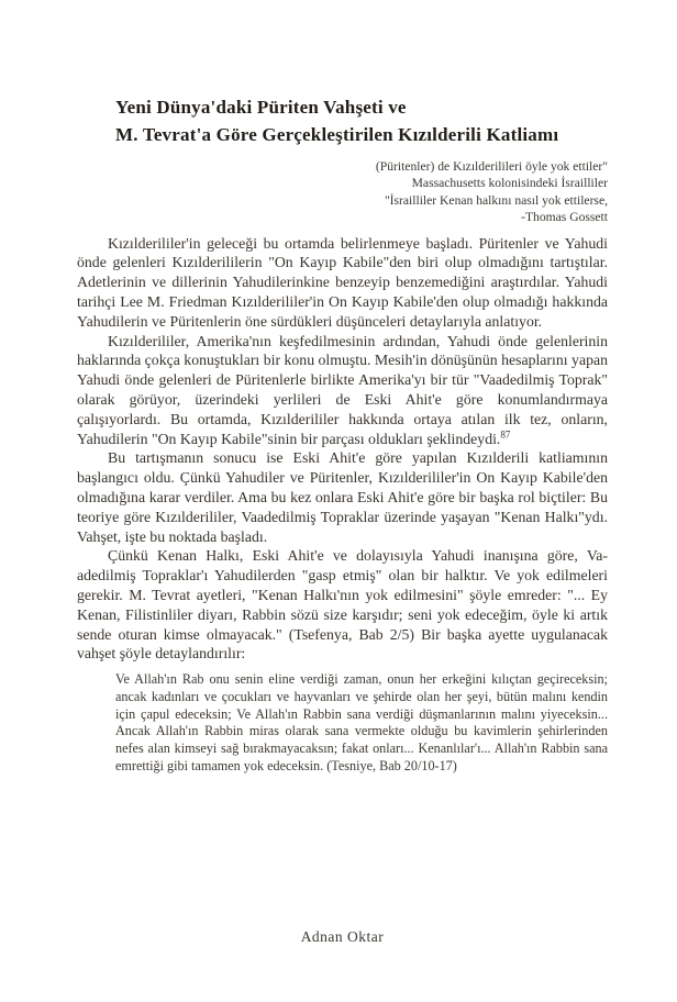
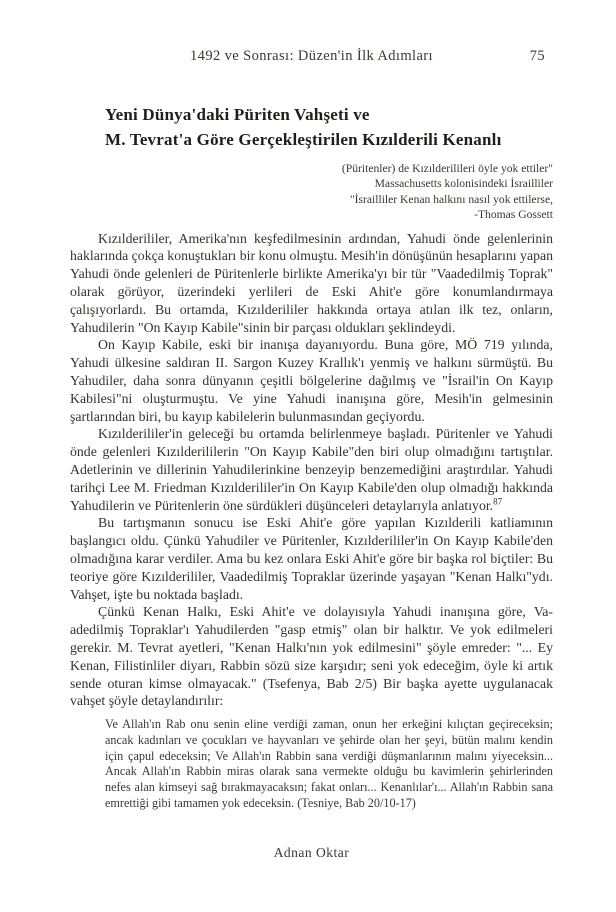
+ 1492 ve Sonrası: Düzen'in İlk Adımları
+ 75
  Yeni Dünya'daki Püriten Vahşeti ve
- M. Tevrat'a Göre Gerçekleştirilen Kızılderili Katliamı
+ M. Tevrat'a Göre Gerçekleştirilen Kızılderili Kenanlı
  (Püritenler) de Kızılderilileri öyle yok ettiler"
  Massachusetts kolonisindeki İsrailliler
  "İsrailliler Kenan halkını nasıl yok ettilerse,
  -Thomas Gossett
- Kızılderililer'in geleceği bu ortamda belirlenmeye başladı. Püritenler ve Yahudi önde gelenleri Kızılderililerin "On Kayıp Kabile"den biri olup olmadı­ğını tartıştılar. Adetlerinin ve dillerinin Yahudilerinkine benzeyip benzemedi­ğini araştırdılar. Yahudi tarihçi Lee M. Friedman Kızılderililer'in On Kayıp Ka­bile'den olup olmadığı hakkında Yahudilerin ve Püritenlerin öne sürdükleri düşünceleri detaylarıyla anlatıyor.
+ Kızılderililer, Amerika'nın keşfedilmesinin ardından, Yahudi önde gelen­lerinin haklarında çokça konuştukları bir konu olmuştu. Mesih'in dönüşünün hesaplarını yapan Yahudi önde gelenleri de Püritenlerle birlikte Amerika'yı bir tür "Vaadedilmiş Toprak" olarak görüyor, üzerindeki yerlileri de Eski Ahit'e göre konumlandırmaya çalışıyorlardı. Bu ortamda, Kızılderililer hakkında or­taya atılan ilk tez, onların, Yahudilerin "On Kayıp Kabile"sinin bir parçası ol­dukları şeklindeydi.
+ On Kayıp Kabile, eski bir inanışa dayanıyordu. Buna göre, MÖ 719 yılın­da, Yahudi ülkesine saldıran II. Sargon Kuzey Krallık'ı yenmiş ve halkını sür­müştü. Bu Yahudiler, daha sonra dünyanın çeşitli bölgelerine dağılmış ve "İs­rail'in On Kayıp Kabilesi"ni oluşturmuştu. Ve yine Yahudi inanışına göre, Me­sih'in gelmesinin şartlarından biri, bu kayıp kabilelerin bulunmasından geçi­yordu.
- Kızılderililer, Amerika'nın keşfedilmesinin ardından, Yahudi önde gelen­lerinin haklarında çokça konuştukları bir konu olmuştu. Mesih'in dönüşünün hesaplarını yapan Yahudi önde gelenleri de Püritenlerle birlikte Amerika'yı bir tür "Vaadedilmiş Toprak" olarak görüyor, üzerindeki yerlileri de Eski Ahit'e göre konumlandırmaya çalışıyorlardı. Bu ortamda, Kızılderililer hakkında or­taya atılan ilk tez, onların, Yahudilerin "On Kayıp Kabile"sinin bir parçası ol­dukları şeklindeydi.87
+ Kızılderililer'in geleceği bu ortamda belirlenmeye başladı. Püritenler ve Yahudi önde gelenleri Kızılderililerin "On Kayıp Kabile"den biri olup olmadı­ğını tartıştılar. Adetlerinin ve dillerinin Yahudilerinkine benzeyip benzemedi­ğini araştırdılar. Yahudi tarihçi Lee M. Friedman Kızılderililer'in On Kayıp Ka­bile'den olup olmadığı hakkında Yahudilerin ve Püritenlerin öne sürdükleri düşünceleri detaylarıyla anlatıyor.87
  Bu tartışmanın sonucu ise Eski Ahit'e göre yapılan Kızılderili katliamının başlangıcı oldu. Çünkü Yahudiler ve Püritenler, Kızılderililer'in On Kayıp Ka­bile'den olmadığına karar verdiler. Ama bu kez onlara Eski Ahit'e göre bir baş­ka rol biçtiler: Bu teoriye göre Kızılderililer, Vaadedilmiş Topraklar üzerinde yaşayan "Kenan Halkı"ydı. Vahşet, işte bu noktada başladı.
  Çünkü Kenan Halkı, Eski Ahit'e ve dolayısıyla Yahudi inanışına göre, Va­adedilmiş Topraklar'ı Yahudilerden "gasp etmiş" olan bir halktır. Ve yok edil­meleri gerekir. M. Tevrat ayetleri, "Kenan Halkı'nın yok edilmesini" şöyle em­reder: "... Ey Kenan, Filistinliler diyarı, Rabbin sözü size karşıdır; seni yok ede­ceğim, öyle ki artık sende oturan kimse olmayacak." (Tsefenya, Bab 2/5) Bir başka ayette uygulanacak vahşet şöyle detaylandırılır:
  Ve Allah'ın Rab onu senin eline verdiği zaman, onun her erkeğini kılıçtan geçirecek­sin; ancak kadınları ve çocukları ve hayvanları ve şehirde olan her şeyi, bütün malı­nı kendin için çapul edeceksin; Ve Allah'ın Rabbin sana verdiği düşmanlarının malı­nı yiyeceksin... Ancak Allah'ın Rabbin miras olarak sana vermekte olduğu bu kavim­lerin şehirlerinden nefes alan kimseyi sağ bırakmayacaksın; fakat onları... Kenanlı­lar'ı... Allah'ın Rabbin sana emrettiği gibi tamamen yok edeceksin. (Tesniye, Bab 20/10-17)
  Adnan Oktar
